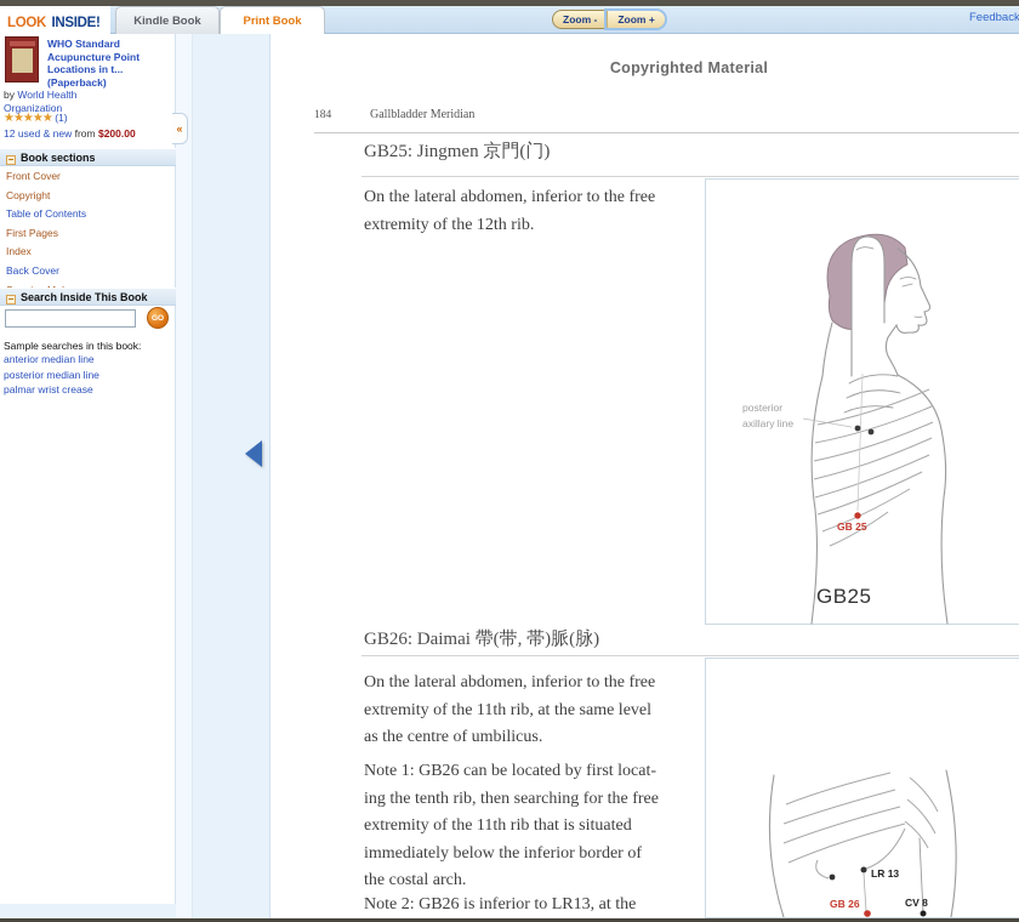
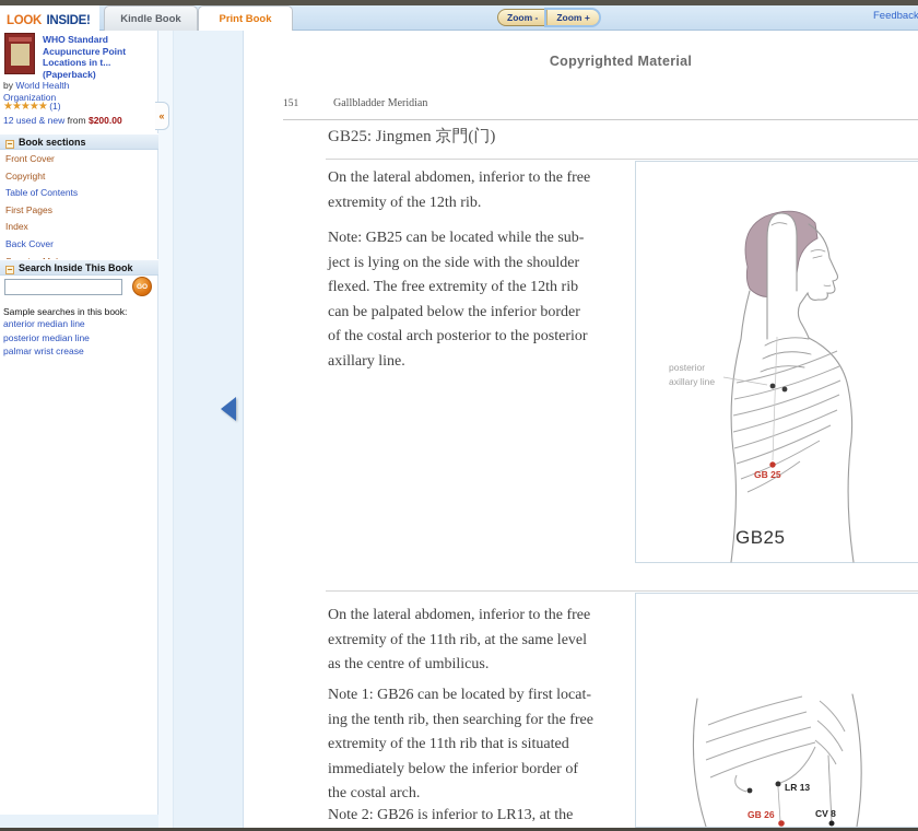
  LOOK INSIDE!
  Kindle Book
  Print Book
  Zoom -
  Zoom +
  Feedback
  WHO Standard
  Acupuncture Point
  Locations in t...
  (Paperback)
  by World Health Organization
  ★★★★★ (1)
  12 used & new from $200.00
  − Book sections
  Front Cover
  Copyright
  Table of Contents
  First Pages
  Index
  Back Cover
  − Search Inside This Book
  Sample searches in this book:
  anterior median line
  posterior median line
  palmar wrist crease
  «
  Copyrighted Material
- 184
+ 151
  Gallbladder Meridian
  GB25: Jingmen 京門(门)
  On the lateral abdomen, inferior to the free
  extremity of the 12th rib.
+ Note: GB25 can be located while the sub-
+ ject is lying on the side with the shoulder
+ flexed. The free extremity of the 12th rib
+ can be palpated below the inferior border
+ of the costal arch posterior to the posterior
+ axillary line.
  posterior
  axillary line
  GB 25
  GB25
- GB26: Daimai 帶(带, 帯)脈(脉)
  On the lateral abdomen, inferior to the free
  extremity of the 11th rib, at the same level
  as the centre of umbilicus.
  Note 1: GB26 can be located by first locat-
  ing the tenth rib, then searching for the free
  extremity of the 11th rib that is situated
  immediately below the inferior border of
  the costal arch.
  Note 2: GB26 is inferior to LR13, at the
  LR 13
  GB 26
  CV 8
